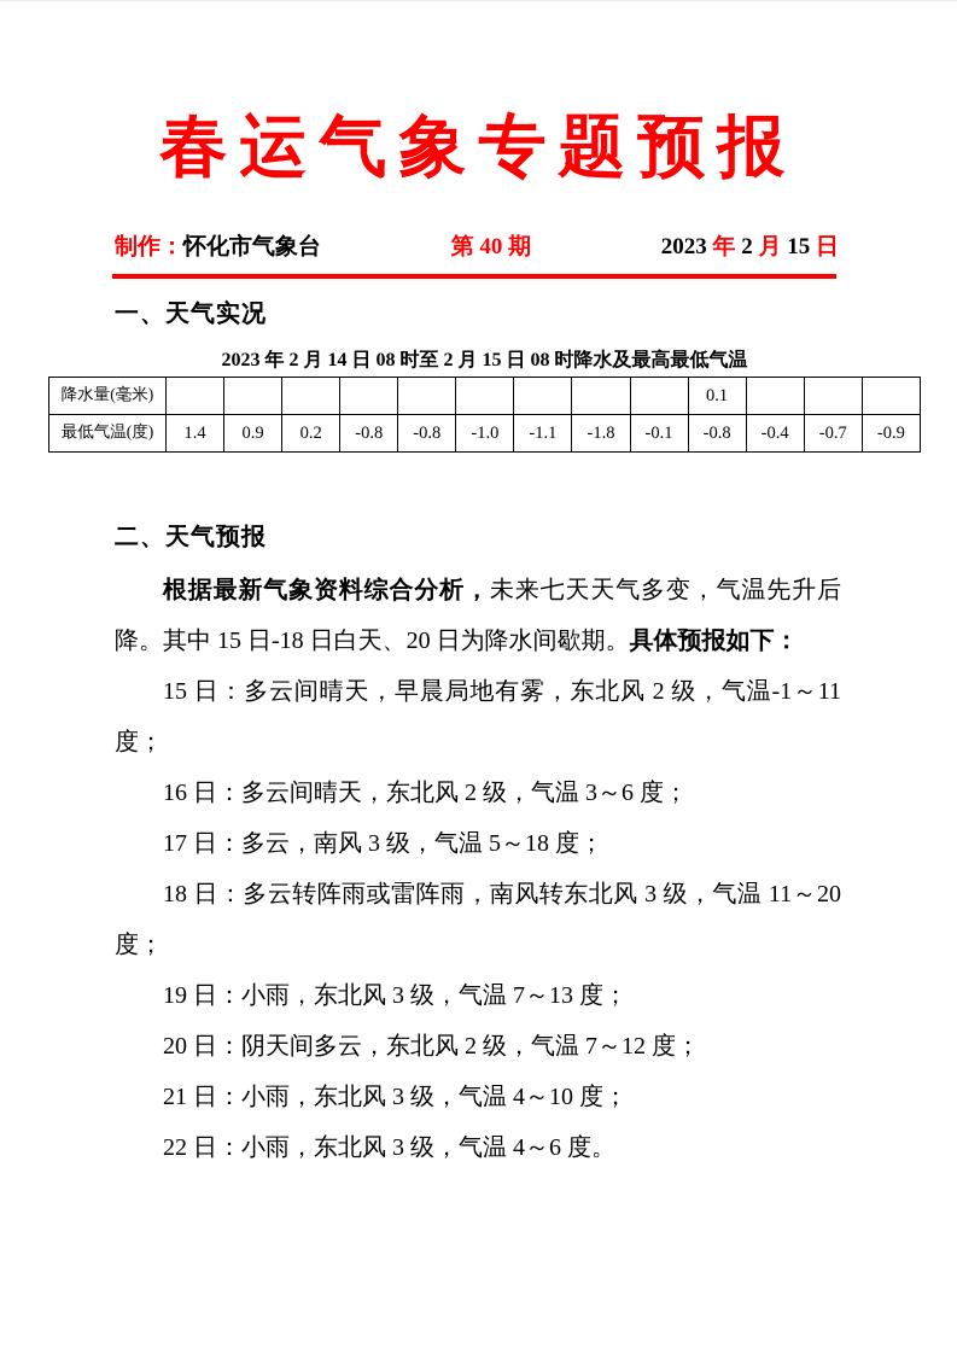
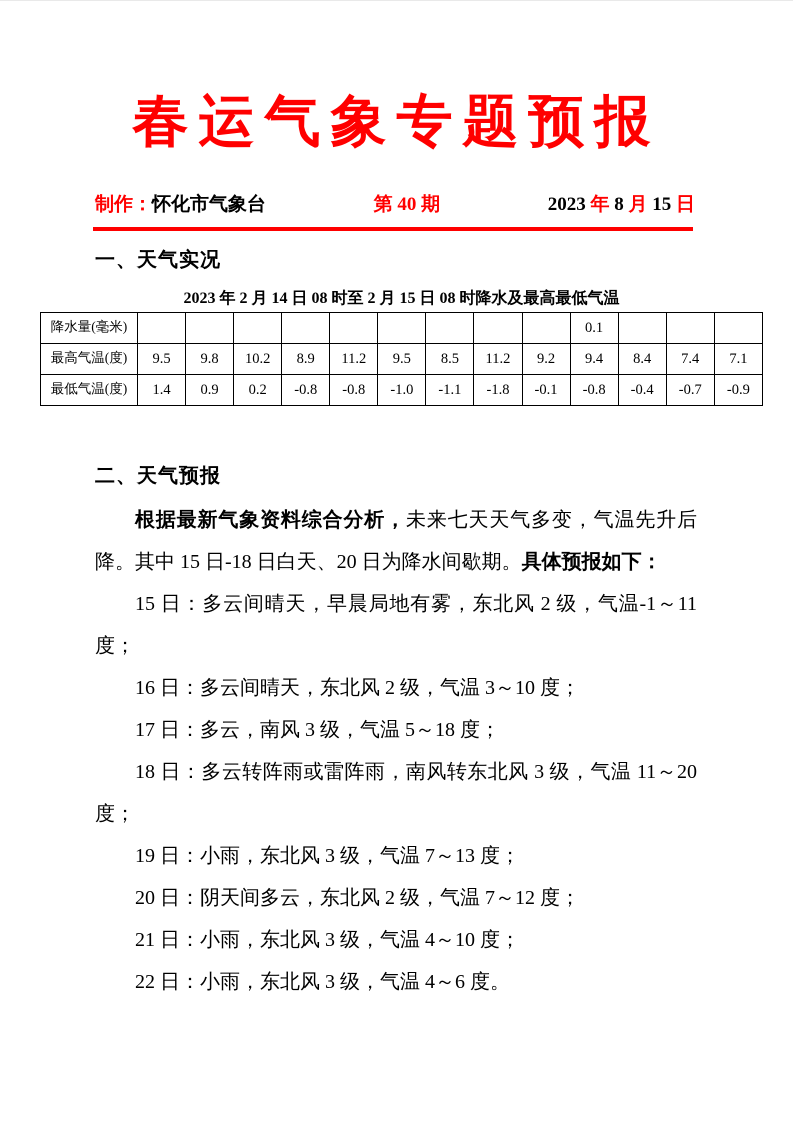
  春运气象专题预报
  制作：怀化市气象台
  第 40 期
- 2023 年 2 月 15 日
+ 2023 年 8 月 15 日
  一、天气实况
  2023 年 2 月 14 日 08 时至 2 月 15 日 08 时降水及最高最低气温
  降水量(毫米)										0.1
+ 最高气温(度)	9.5	9.8	10.2	8.9	11.2	9.5	8.5	11.2	9.2	9.4	8.4	7.4	7.1
  最低气温(度)	1.4	0.9	0.2	-0.8	-0.8	-1.0	-1.1	-1.8	-0.1	-0.8	-0.4	-0.7	-0.9
  二、天气预报
  根据最新气象资料综合分析，未来七天天气多变，气温先升后降。其中 15 日-18 日白天、20 日为降水间歇期。具体预报如下：
  15 日：多云间晴天，早晨局地有雾，东北风 2 级，气温-1～11 度；
- 16 日：多云间晴天，东北风 2 级，气温 3～6 度；
+ 16 日：多云间晴天，东北风 2 级，气温 3～10 度；
  17 日：多云，南风 3 级，气温 5～18 度；
  18 日：多云转阵雨或雷阵雨，南风转东北风 3 级，气温 11～20 度；
  19 日：小雨，东北风 3 级，气温 7～13 度；
  20 日：阴天间多云，东北风 2 级，气温 7～12 度；
  21 日：小雨，东北风 3 级，气温 4～10 度；
  22 日：小雨，东北风 3 级，气温 4～6 度。
